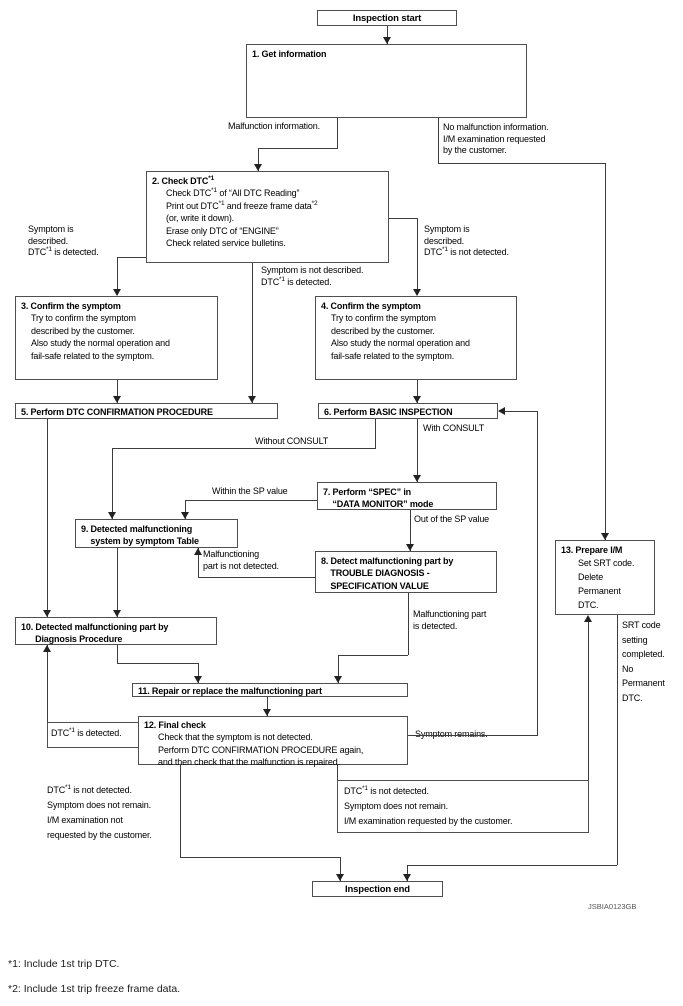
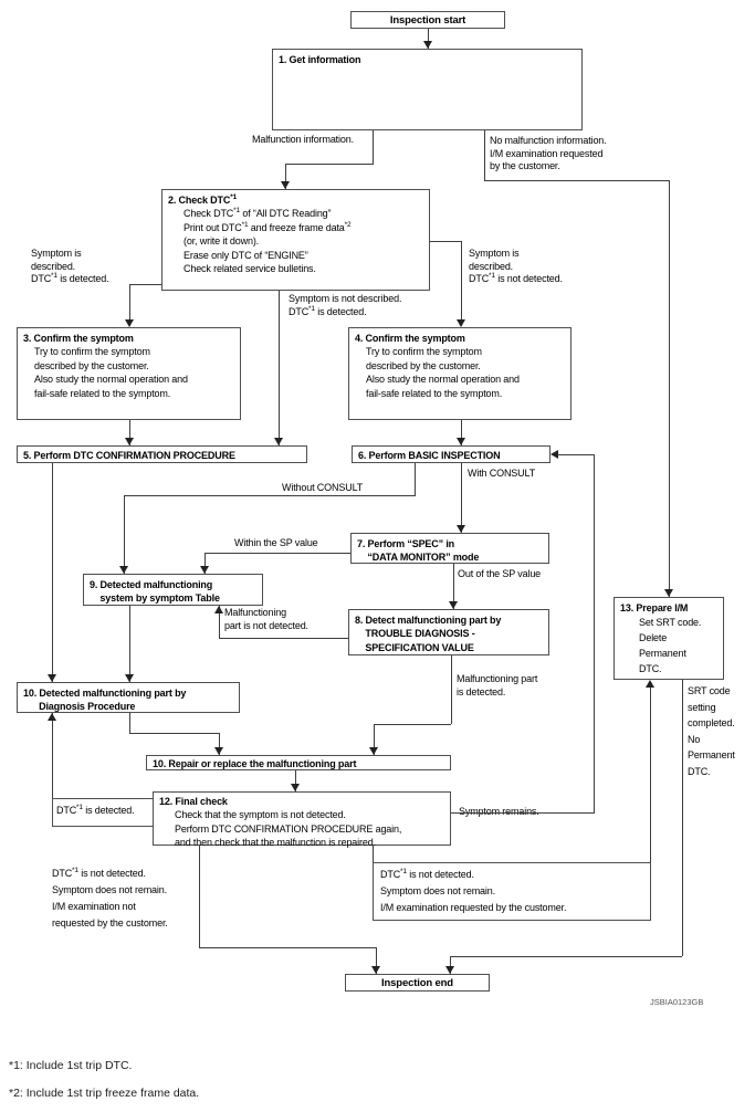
  Inspection start
  Inspection end
  1. Get information
  2. Check DTC
  Check DTC of “All DTC Reading”
  Print out DTC and freeze frame data
  (or, write it down).
  Erase only DTC of “ENGINE”
  Check related service bulletins.
  3. Confirm the symptom
  Try to confirm the symptom
  described by the customer.
  Also study the normal operation and
  fail-safe related to the symptom.
  4. Confirm the symptom
  Try to confirm the symptom
  described by the customer.
  Also study the normal operation and
  fail-safe related to the symptom.
  5. Perform DTC CONFIRMATION PROCEDURE
  6. Perform BASIC INSPECTION
  7. Perform “SPEC” in
  “DATA MONITOR” mode
  9. Detected malfunctioning
  system by symptom Table
  8. Detect malfunctioning part by
  TROUBLE DIAGNOSIS -
  SPECIFICATION VALUE
  13. Prepare I/M
  Set SRT code.
  Delete
  Permanent
  DTC.
  10. Detected malfunctioning part by
  Diagnosis Procedure
- 11. Repair or replace the malfunctioning part
+ 10. Repair or replace the malfunctioning part
  12. Final check
  Check that the symptom is not detected.
  Perform DTC CONFIRMATION PROCEDURE again,
  and then check that the malfunction is repaired.
  Malfunction information.
  No malfunction information.
  I/M examination requested
  by the customer.
  Symptom is
  described.
  DTC is detected.
  Symptom is not described.
  DTC is detected.
  Symptom is
  described.
  DTC is not detected.
  Without CONSULT
  With CONSULT
  Within the SP value
  Out of the SP value
  Malfunctioning
  part is not detected.
  Malfunctioning part
  is detected.
  Symptom remains.
  DTC is not detected.
  Symptom does not remain.
  I/M examination not
  requested by the customer.
  SRT code
  setting
  completed.
  No
  Permanent
  DTC.
  DTC is detected.
  DTC is not detected.
  Symptom does not remain.
  I/M examination requested by the customer.
  JSBIA0123GB
  *1: Include 1st trip DTC.
  *2: Include 1st trip freeze frame data.
